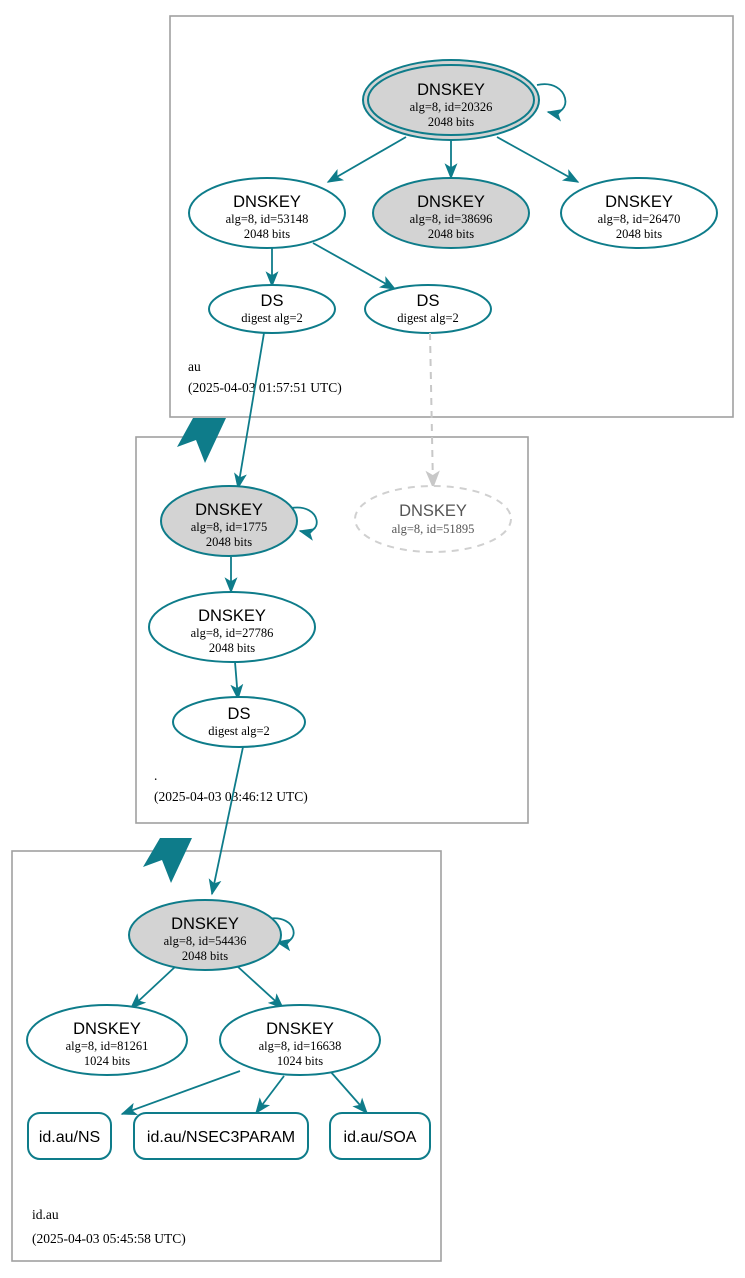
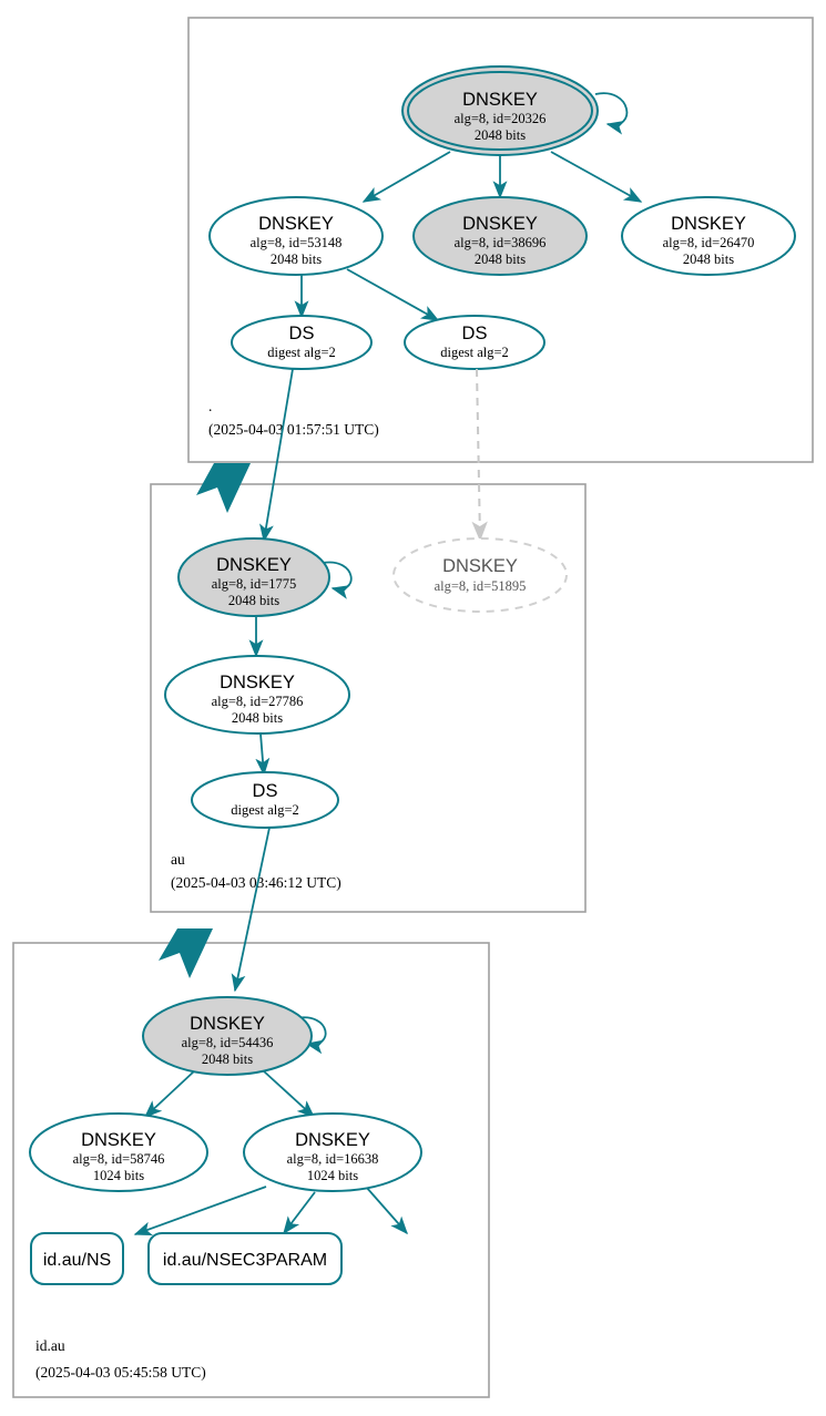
  DNSKEY
  alg=8, id=20326
  2048 bits
  DNSKEY
  alg=8, id=53148
  2048 bits
  DNSKEY
  alg=8, id=38696
  2048 bits
  DNSKEY
  alg=8, id=26470
  2048 bits
  DS
  digest alg=2
  DS
  digest alg=2
- au
+ .
  (2025-04-03 01:57:51 UTC)
  DNSKEY
  alg=8, id=1775
  2048 bits
  DNSKEY
  alg=8, id=51895
  DNSKEY
  alg=8, id=27786
  2048 bits
  DS
  digest alg=2
- .
+ au
  (2025-04-03 03:46:12 UTC)
  DNSKEY
  alg=8, id=54436
  2048 bits
  DNSKEY
- alg=8, id=81261
+ alg=8, id=58746
  1024 bits
  DNSKEY
  alg=8, id=16638
  1024 bits
  id.au/NS
  id.au/NSEC3PARAM
- id.au/SOA
  id.au
  (2025-04-03 05:45:58 UTC)
